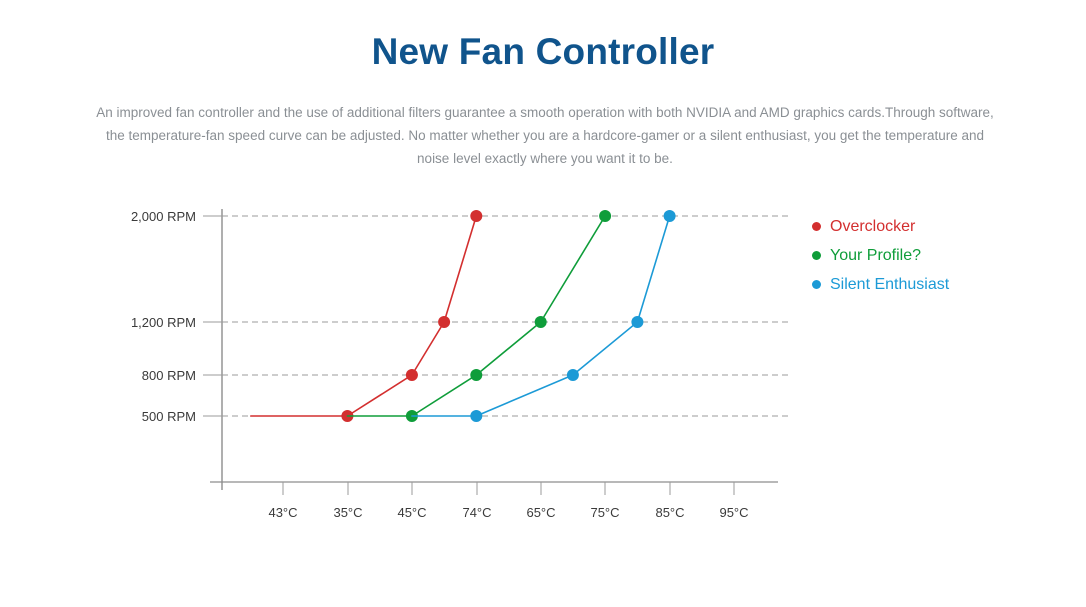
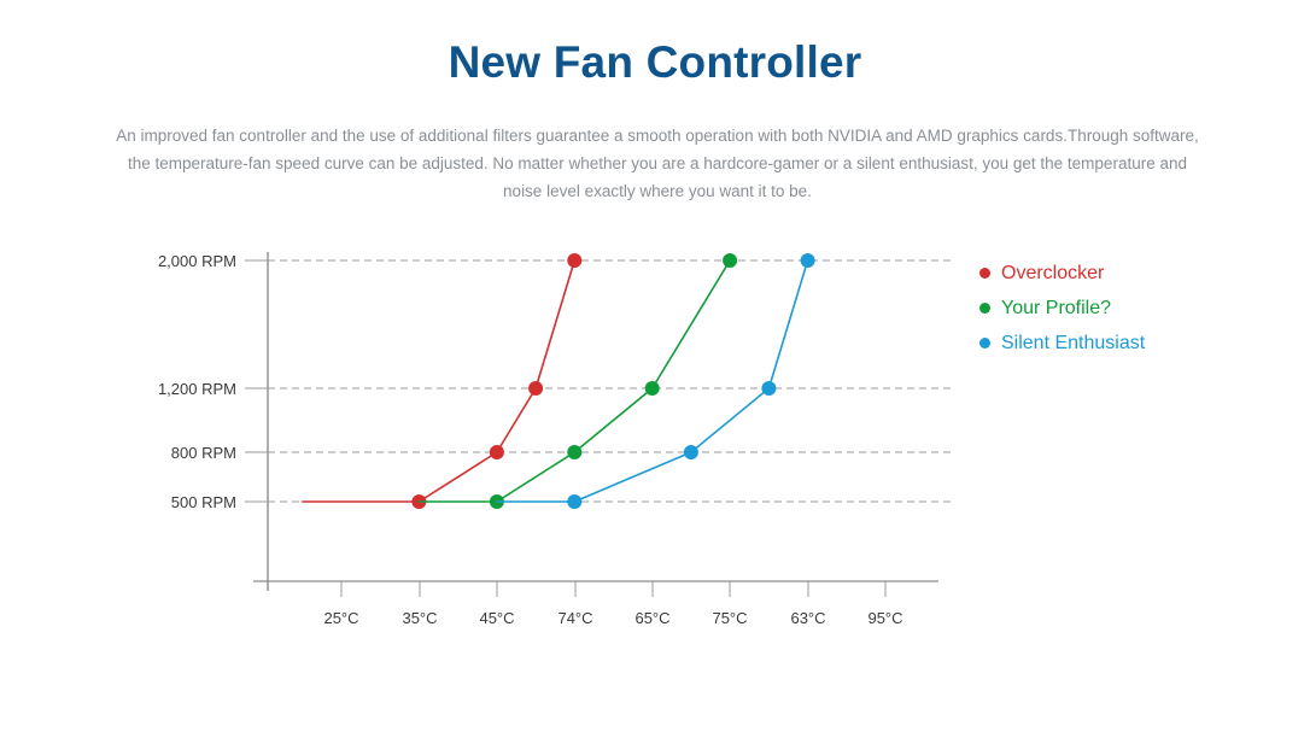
  New Fan Controller
  An improved fan controller and the use of additional filters guarantee a smooth operation with both NVIDIA and AMD graphics cards.Through software, the temperature-fan speed curve can be adjusted. No matter whether you are a hardcore-gamer or a silent enthusiast, you get the temperature and noise level exactly where you want it to be.
  2,000 RPM
  1,200 RPM
  800 RPM
  500 RPM
- 43°C
+ 25°C
  35°C
  45°C
  74°C
  65°C
  75°C
- 85°C
+ 63°C
  95°C
  Overclocker
  Your Profile?
  Silent Enthusiast
